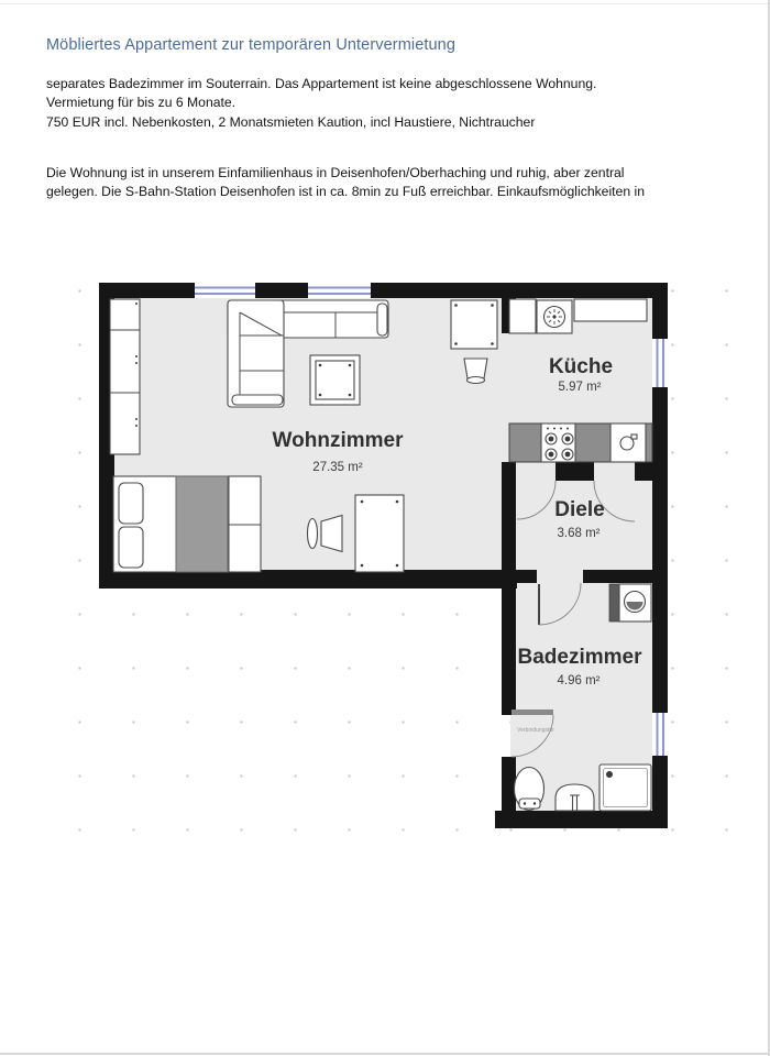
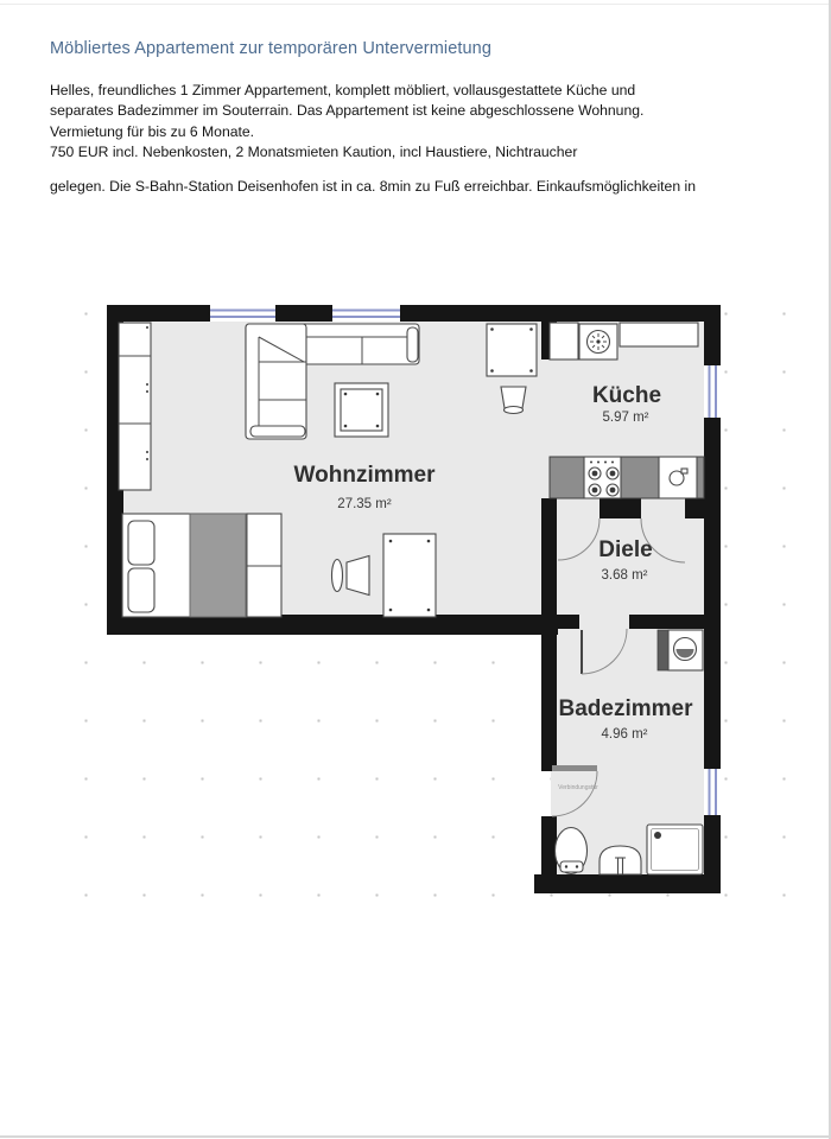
  Möbliertes Appartement zur temporären Untervermietung
+ Helles, freundliches 1 Zimmer Appartement, komplett möbliert, vollausgestattete Küche und
  separates Badezimmer im Souterrain. Das Appartement ist keine abgeschlossene Wohnung.
  Vermietung für bis zu 6 Monate.
  750 EUR incl. Nebenkosten, 2 Monatsmieten Kaution, incl Haustiere, Nichtraucher
- Die Wohnung ist in unserem Einfamilienhaus in Deisenhofen/Oberhaching und ruhig, aber zentral
  gelegen. Die S-Bahn-Station Deisenhofen ist in ca. 8min zu Fuß erreichbar. Einkaufsmöglichkeiten in
  Wohnzimmer
  27.35 m²
  Küche
  5.97 m²
  Diele
  3.68 m²
  Badezimmer
  4.96 m²
